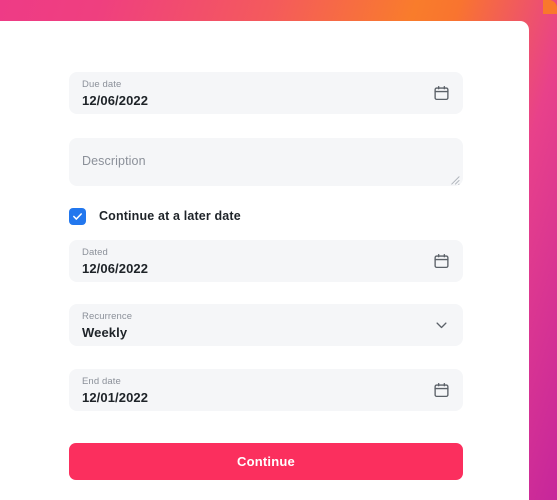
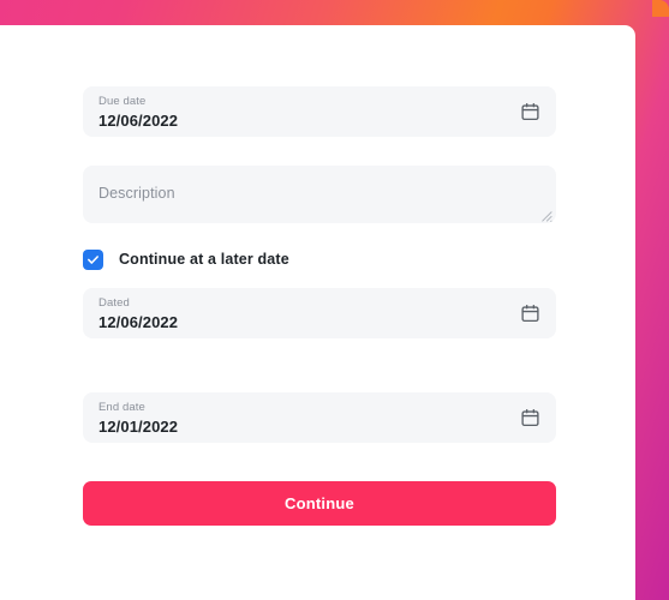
  Due date
  12/06/2022
  Description
  Continue at a later date
  Dated
  12/06/2022
- Recurrence
- Weekly
  End date
  12/01/2022
  Continue
